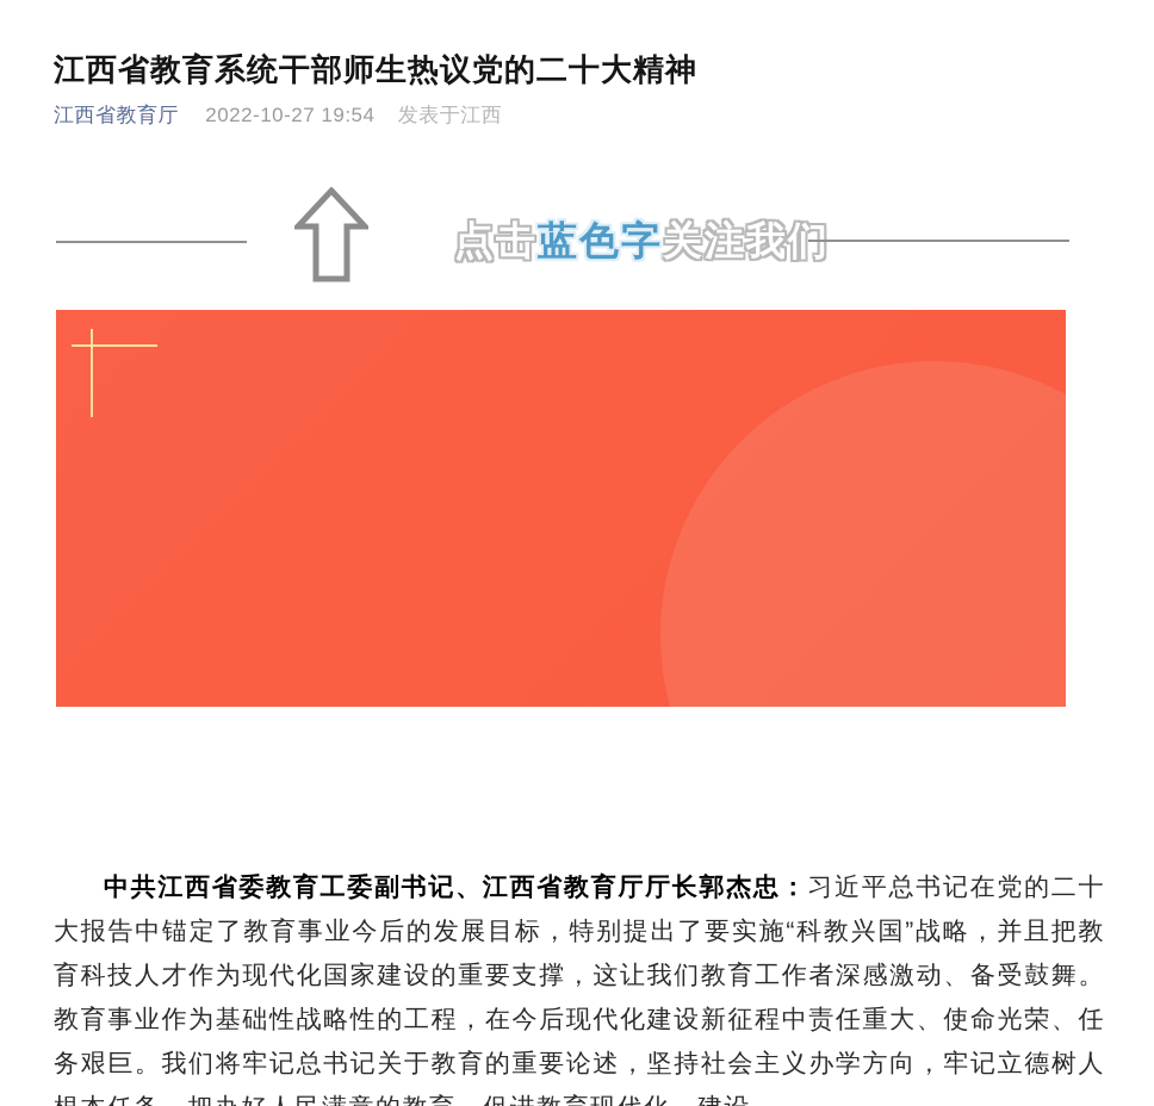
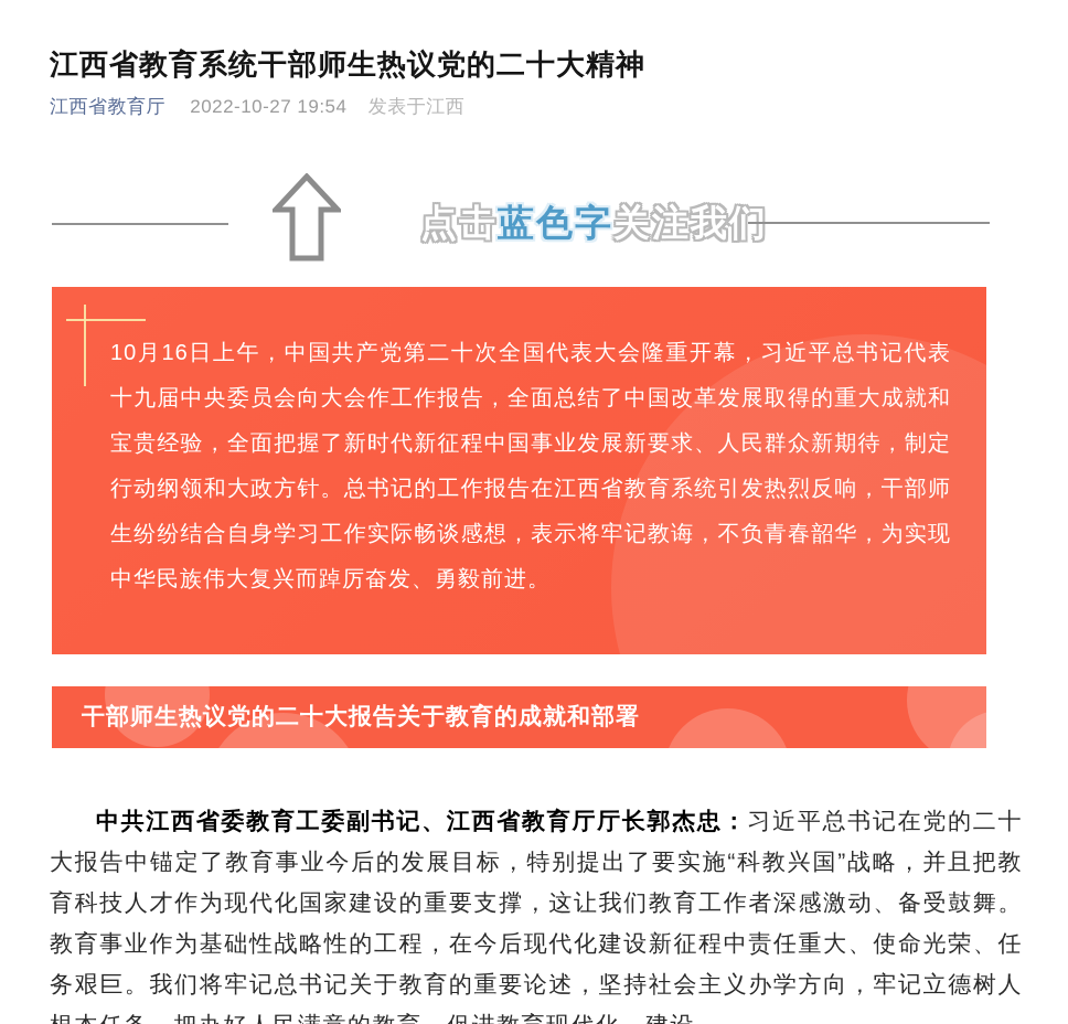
  江西省教育系统干部师生热议党的二十大精神
  江西省教育厅 2022-10-27 19:54 发表于江西
  点击蓝色字关注我
+ 10月16日上午，中国共产党第二十次全国代表大会隆重开幕，习近平总书记代表十九届中央委员会向大会作工作报告，全面总结了中国改革发展取得的重大成就和宝贵经验，全面把握了新时代新征程中国事业发展新要求、人民群众新期待，制定行动纲领和大政方针。总书记的工作报告在江西省教育系统引发热烈反响，干部师生纷纷结合自身学习工作实际畅谈感想，表示将牢记教诲，不负青春韶华，为实现中华民族伟大复兴而踔厉奋发、勇毅前进。
+ 干部师生热议党的二十大报告关于教育的成就和部署
  中共江西省委教育工委副书记、江西省教育厅厅长郭杰忠：习近平总书记在党的二十大报告中锚定了教育事业今后的发展目标，特别提出了要实施“科教兴国”战略，并且把教育科技人才作为现代化国家建设的重要支撑，这让我们教育工作者深感激动、备受鼓舞。教育事业作为基础性战略性的工程，在今后现代化建设新征程中责任重大、使命光荣、任务艰巨。我们将牢记总书记关于教育的重要论述，坚持社会主义办学方向，牢记立德树人
